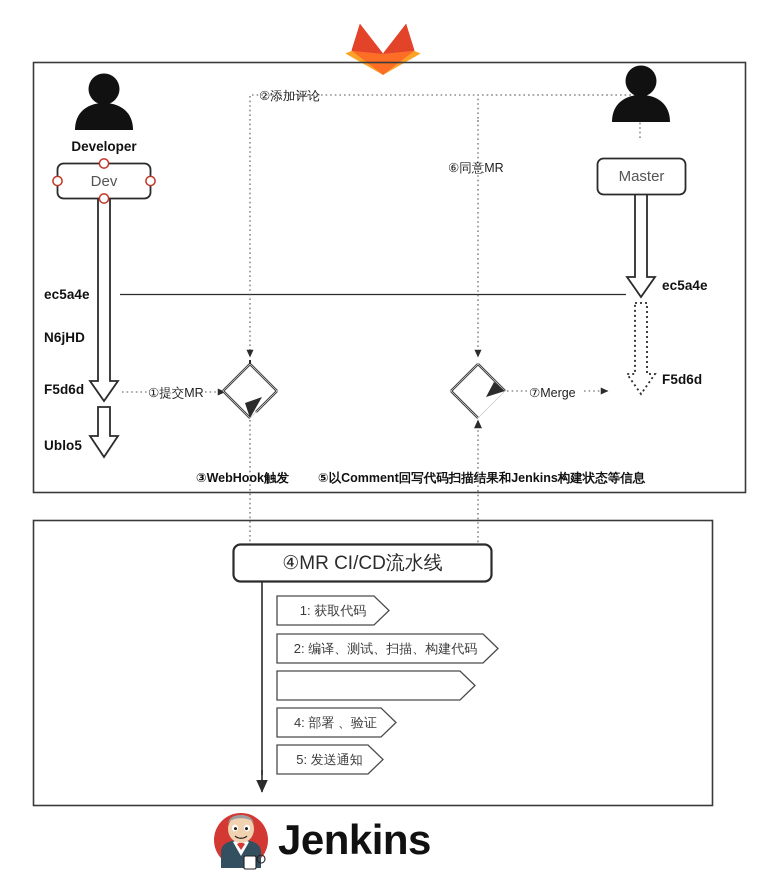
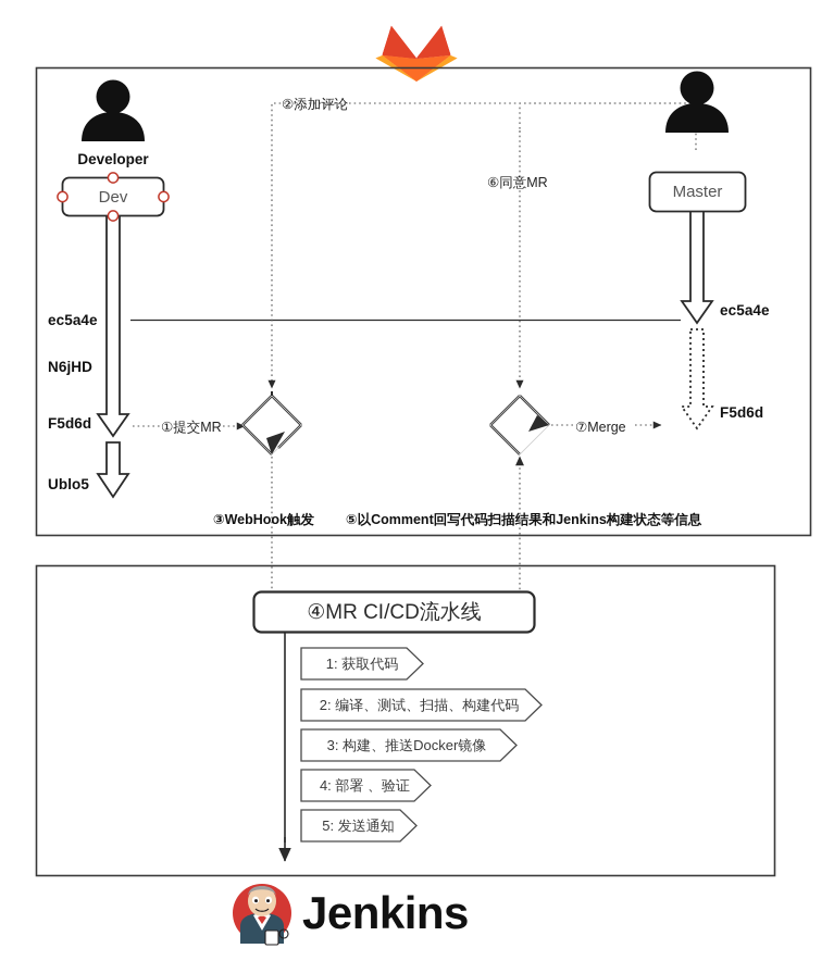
  Developer
  Dev
  Master
  ec5a4e
  N6jHD
  F5d6d
  Ublo5
  ec5a4e
  F5d6d
  ①提交MR
  ②添加评论
  ③WebHook触发
  ⑤以Comment回写代码扫描结果和Jenkins构建状态等信息
  ⑥同意MR
  ⑦Merge
  ④MR CI/CD流水线
  1: 获取代码
  2: 编译、测试、扫描、构建代码
+ 3: 构建、推送Docker镜像
  4: 部署 、验证
  5: 发送通知
  Jenkins
